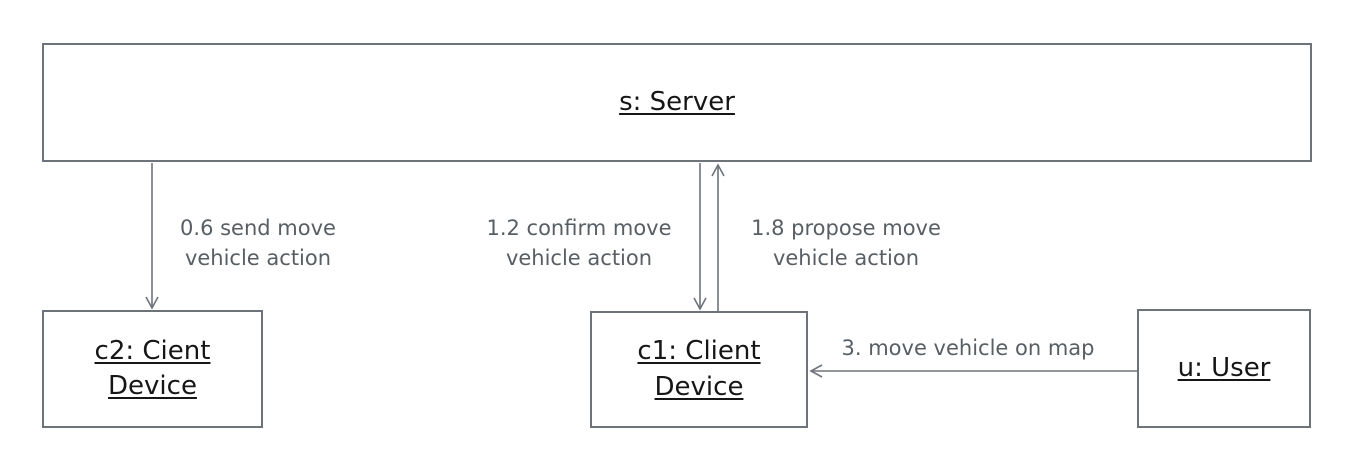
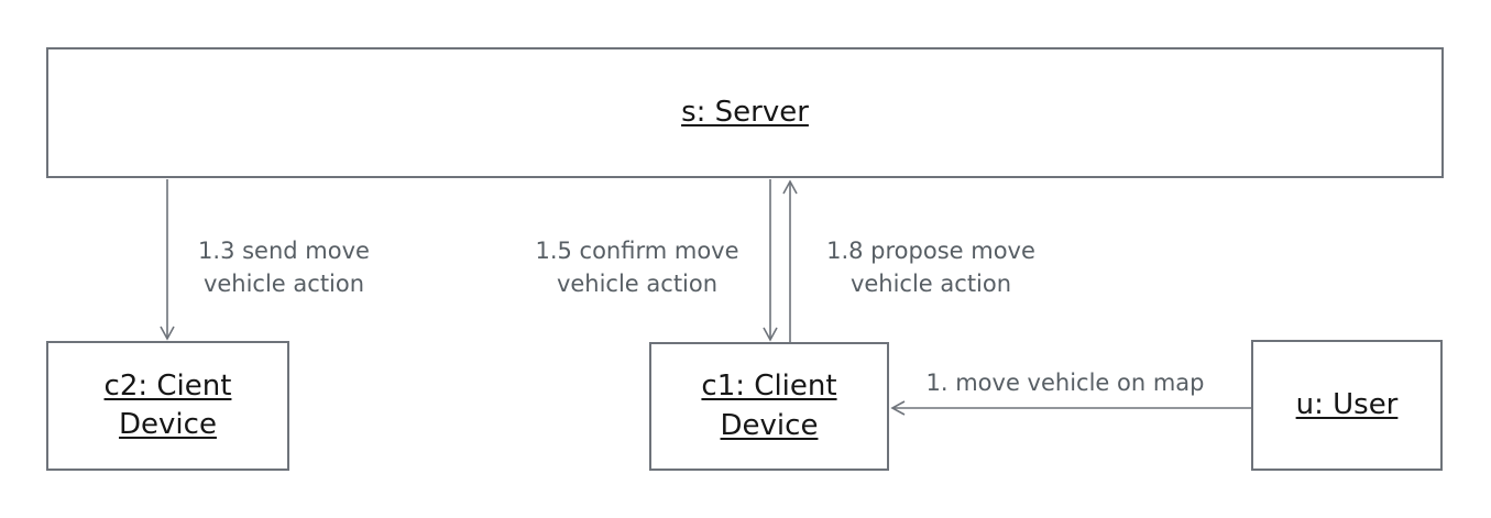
  s: Server
  c2: Cient Device
  c1: Client Device
  u: User
- 0.6 send move vehicle action
+ 1.3 send move vehicle action
- 1.2 confirm move vehicle action
+ 1.5 confirm move vehicle action
  1.8 propose move vehicle action
- 3. move vehicle on map
+ 1. move vehicle on map
